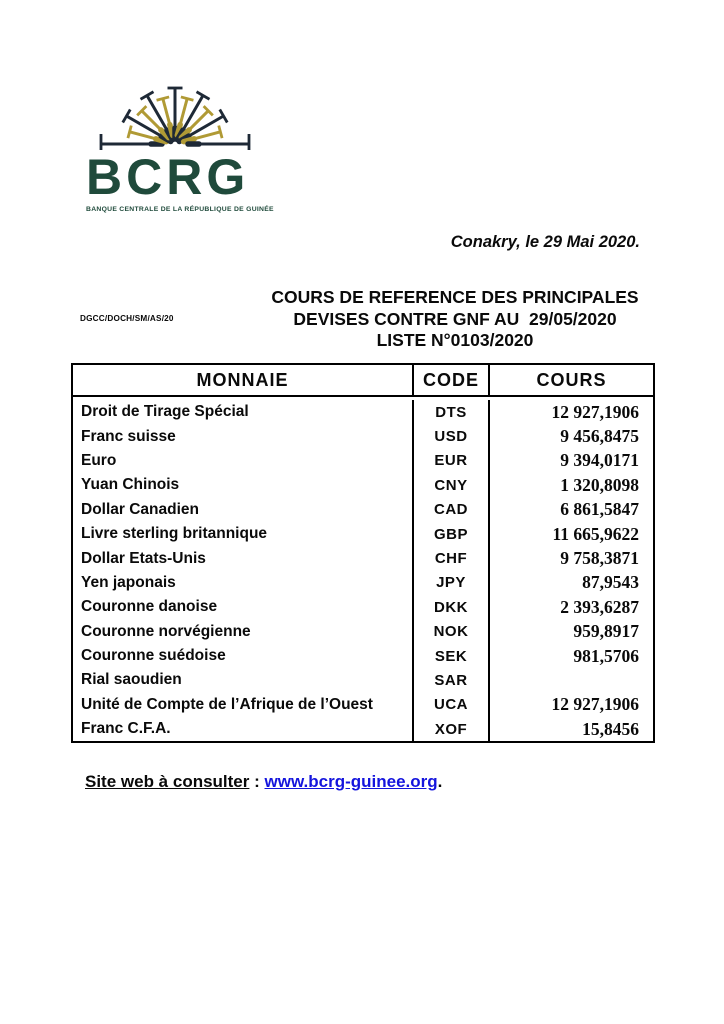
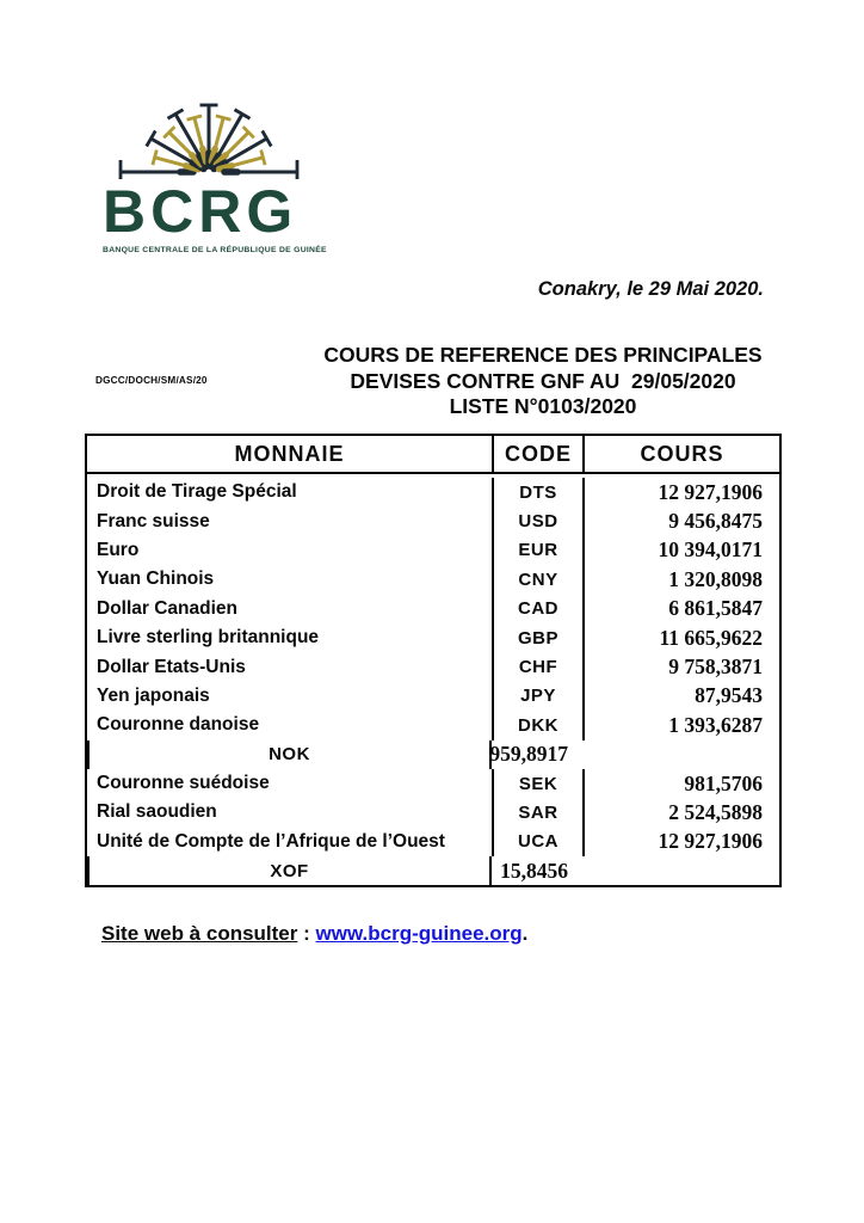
  BCRG
  Conakry, le 29 Mai 2020.
  DGCC/DOCH/SM/AS/20
  COURS DE REFERENCE DES PRINCIPALES
  DEVISES CONTRE GNF AU 29/05/2020
  LISTE N°0103/2020
  MONNAIE
  CODE
  COURS
  Droit de Tirage Spécial
  DTS
  12 927,1906
  Franc suisse
  USD
  9 456,8475
  Euro
  EUR
- 9 394,0171
+ 10 394,0171
  Yuan Chinois
  CNY
  1 320,8098
  Dollar Canadien
  CAD
  6 861,5847
  Livre sterling britannique
  GBP
  11 665,9622
  Dollar Etats-Unis
  CHF
  9 758,3871
  Yen japonais
  JPY
  87,9543
  Couronne danoise
  DKK
- 2 393,6287
+ 1 393,6287
- Couronne norvégienne
  NOK
  959,8917
  Couronne suédoise
  SEK
  981,5706
  Rial saoudien
  SAR
+ 2 524,5898
  Unité de Compte de l’Afrique de l’Ouest
  UCA
  12 927,1906
- Franc C.F.A.
  XOF
  15,8456
  Site web à consulter : www.bcrg-guinee.org.
